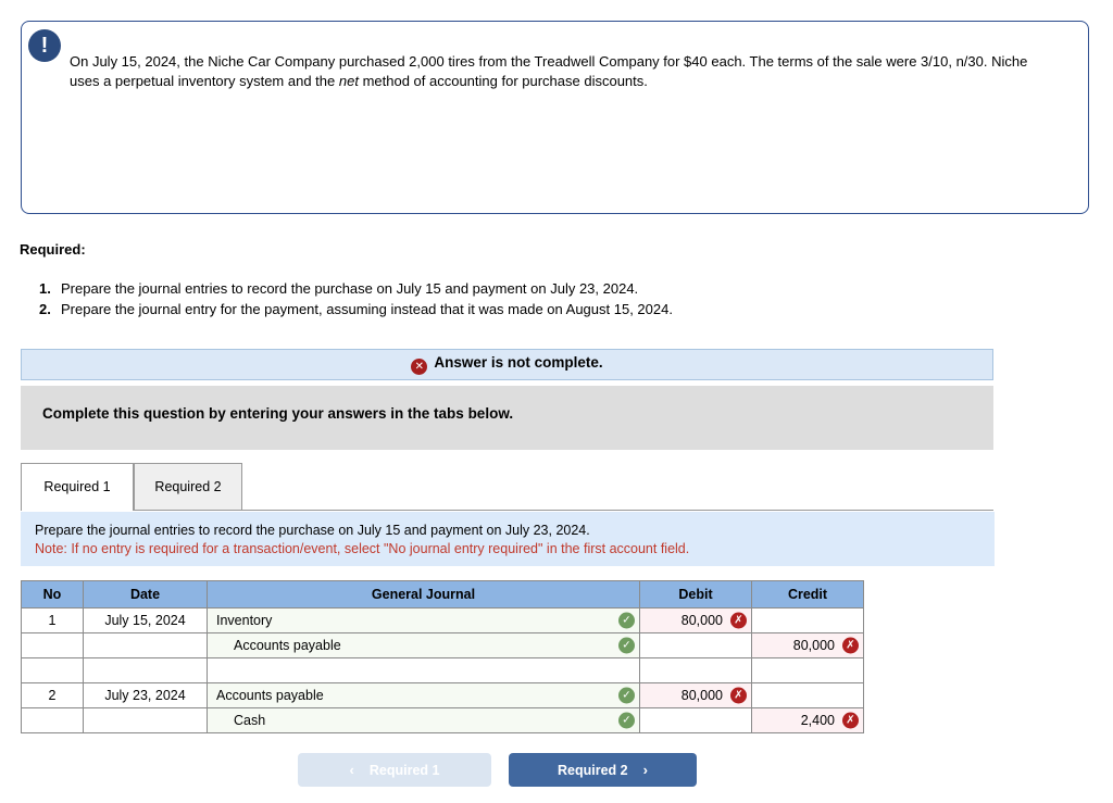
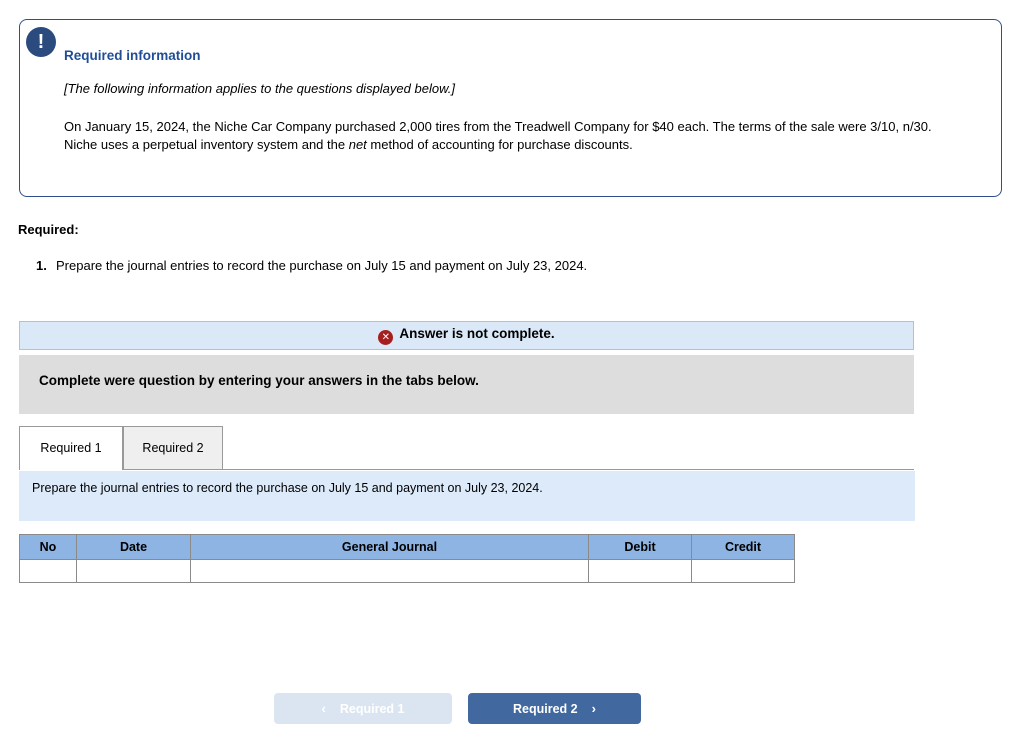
  !
+ Required information
+ [The following information applies to the questions displayed below.]
- On July 15, 2024, the Niche Car Company purchased 2,000 tires from the Treadwell Company for $40 each. The terms of the sale were 3/10, n/30. Niche uses a perpetual inventory system and the net method of accounting for purchase discounts.
+ On January 15, 2024, the Niche Car Company purchased 2,000 tires from the Treadwell Company for $40 each. The terms of the sale were 3/10, n/30. Niche uses a perpetual inventory system and the net method of accounting for purchase discounts.
  Required:
  1.
  Prepare the journal entries to record the purchase on July 15 and payment on July 23, 2024.
- 2.
- Prepare the journal entry for the payment, assuming instead that it was made on August 15, 2024.
  ✕ Answer is not complete.
- Complete this question by entering your answers in the tabs below.
+ Complete were question by entering your answers in the tabs below.
  Required 1
  Required 2
  Prepare the journal entries to record the purchase on July 15 and payment on July 23, 2024.
- Note: If no entry is required for a transaction/event, select "No journal entry required" in the first account field.
  No	Date	General Journal	Debit	Credit
- 1	July 15, 2024	Inventory ✓	80,000 ✗
- 		Accounts payable ✓		80,000 ✗
- 2	July 23, 2024	Accounts payable ✓	80,000 ✗
- 		Cash ✓		2,400 ✗
  ‹
  Required 1
  Required 2
  ›
